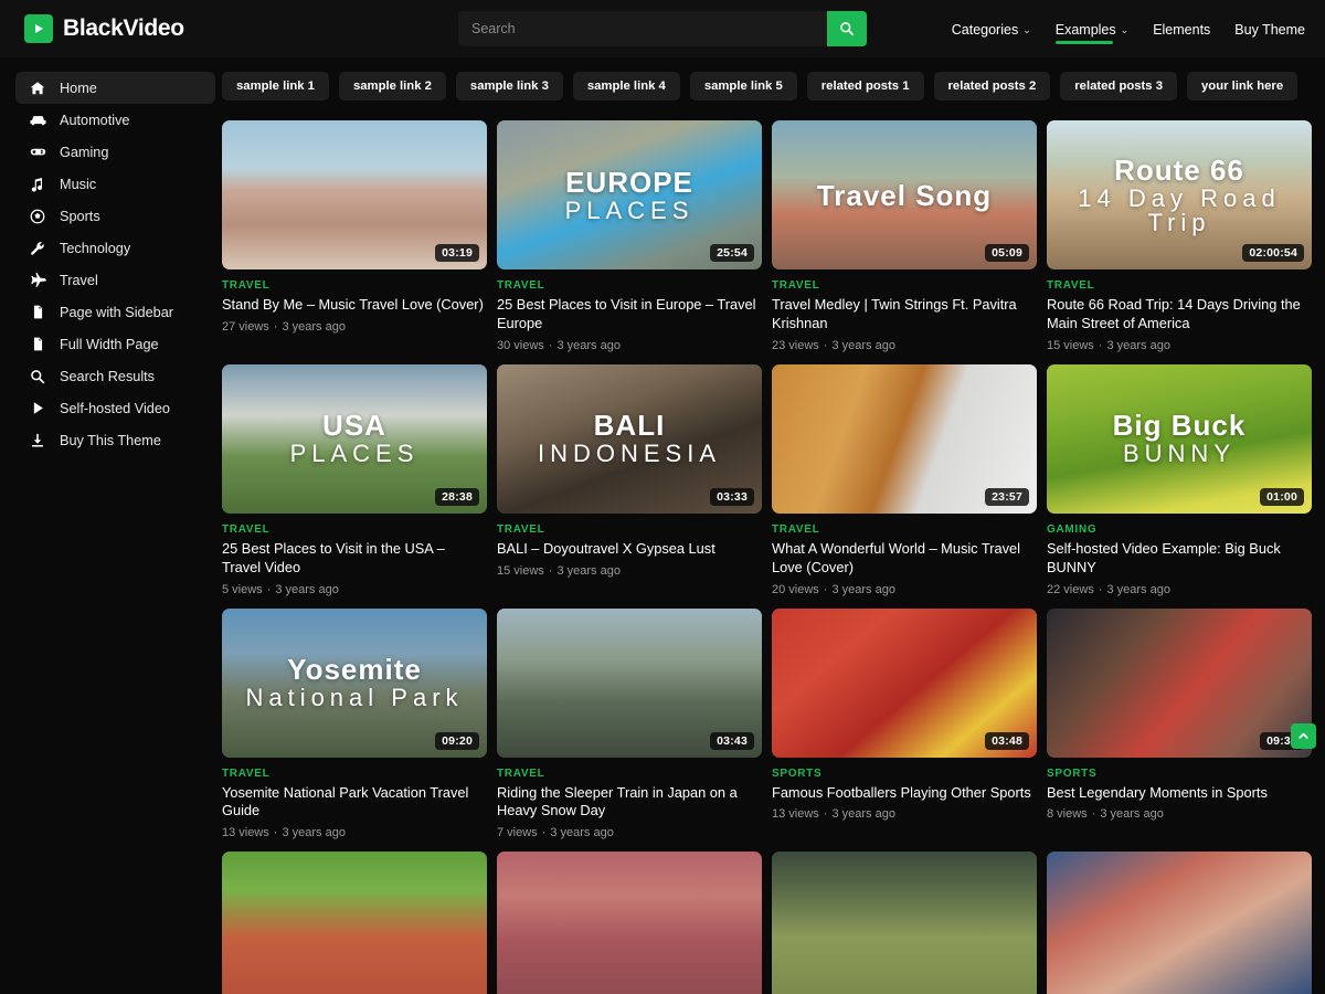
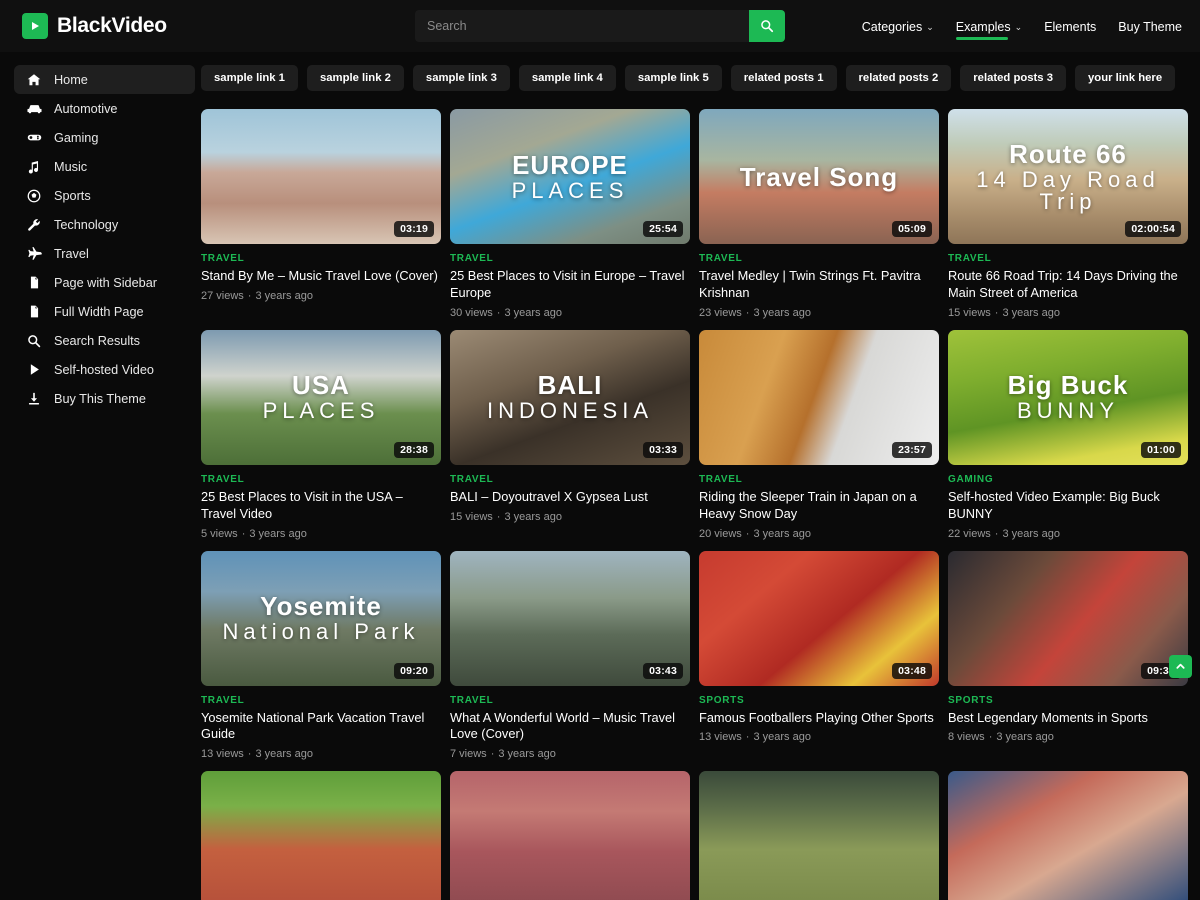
  BlackVideo
  Search
  Categories
  ⌄
  Examples
  ⌄
  Elements
  Buy Theme
  Home
  Automotive
  Gaming
  Music
  Sports
  Technology
  Travel
  Page with Sidebar
  Full Width Page
  Search Results
  Self-hosted Video
  Buy This Theme
  sample link 1
  sample link 2
  sample link 3
  sample link 4
  sample link 5
  related posts 1
  related posts 2
  related posts 3
  your link here
  03:19
  TRAVEL
  Stand By Me – Music Travel Love (Cover)
  27 views · 3 years ago
  EUROPE
  PLACES
  25:54
  TRAVEL
  25 Best Places to Visit in Europe – Travel Europe
  30 views · 3 years ago
  Travel Song
  05:09
  TRAVEL
  Travel Medley | Twin Strings Ft. Pavitra Krishnan
  23 views · 3 years ago
  Route 66
  14 Day Road Trip
  02:00:54
  TRAVEL
  Route 66 Road Trip: 14 Days Driving the Main Street of America
  15 views · 3 years ago
  USA
  PLACES
  28:38
  TRAVEL
  25 Best Places to Visit in the USA – Travel Video
  5 views · 3 years ago
  BALI
  INDONESIA
  03:33
  TRAVEL
  BALI – Doyoutravel X Gypsea Lust
  15 views · 3 years ago
  23:57
  TRAVEL
- What A Wonderful World – Music Travel Love (Cover)
+ Riding the Sleeper Train in Japan on a Heavy Snow Day
  20 views · 3 years ago
  Big Buck
  BUNNY
  01:00
  GAMING
  Self-hosted Video Example: Big Buck BUNNY
  22 views · 3 years ago
  Yosemite
  National Park
  09:20
  TRAVEL
  Yosemite National Park Vacation Travel Guide
  13 views · 3 years ago
  03:43
  TRAVEL
- Riding the Sleeper Train in Japan on a Heavy Snow Day
+ What A Wonderful World – Music Travel Love (Cover)
  7 views · 3 years ago
  03:48
  SPORTS
  Famous Footballers Playing Other Sports
  13 views · 3 years ago
  09:3
  SPORTS
  Best Legendary Moments in Sports
  8 views · 3 years ago
